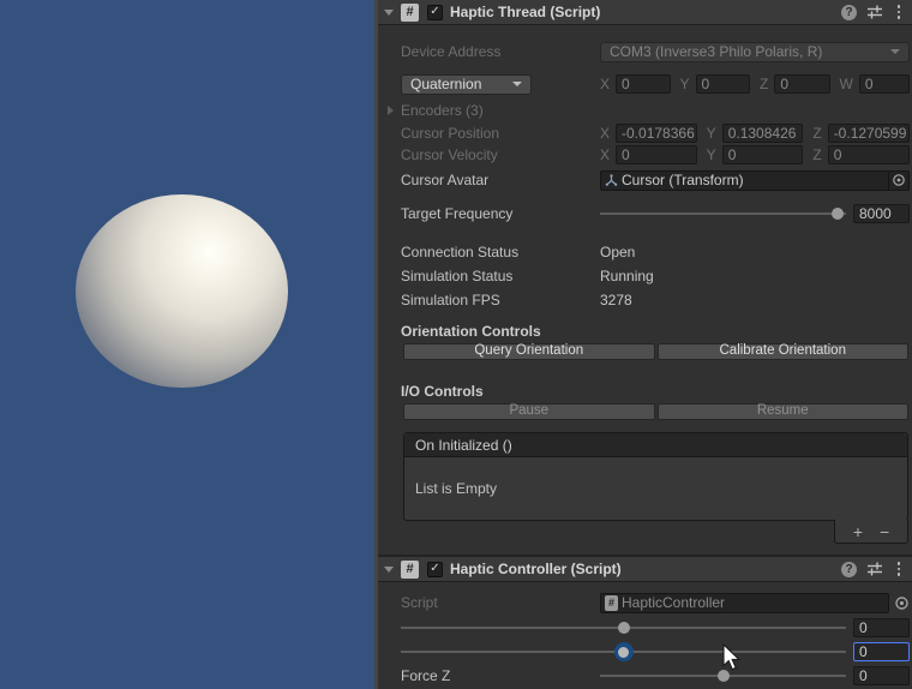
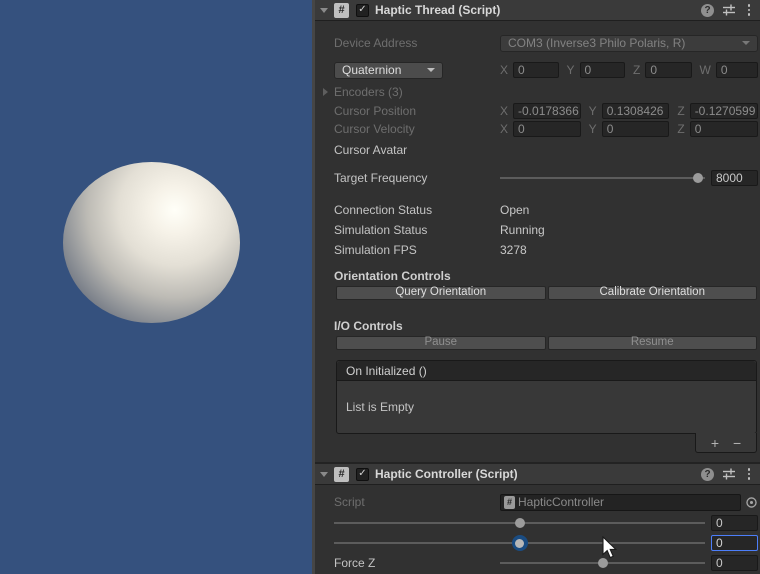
  #
  Haptic Thread (Script)
  Device Address
  COM3 (Inverse3 Philo Polaris, R)
  Quaternion
  X
  0
  Y
  0
  Z
  0
  W
  0
  Encoders (3)
  Cursor Position
  X
  -0.0178366
  Y
  0.1308426
  Z
  -0.1270599
  Cursor Velocity
  X
  0
  Y
  0
  Z
  0
  Cursor Avatar
- Cursor (Transform)
  Target Frequency
  8000
  Connection Status
  Open
  Simulation Status
  Running
  Simulation FPS
  3278
  Orientation Controls
  Query Orientation
  Calibrate Orientation
  I/O Controls
  Pause
  Resume
  On Initialized ()
  List is Empty
  +
  −
  #
  Haptic Controller (Script)
  Script
  #
  HapticController
  0
  0
  Force Z
  0
